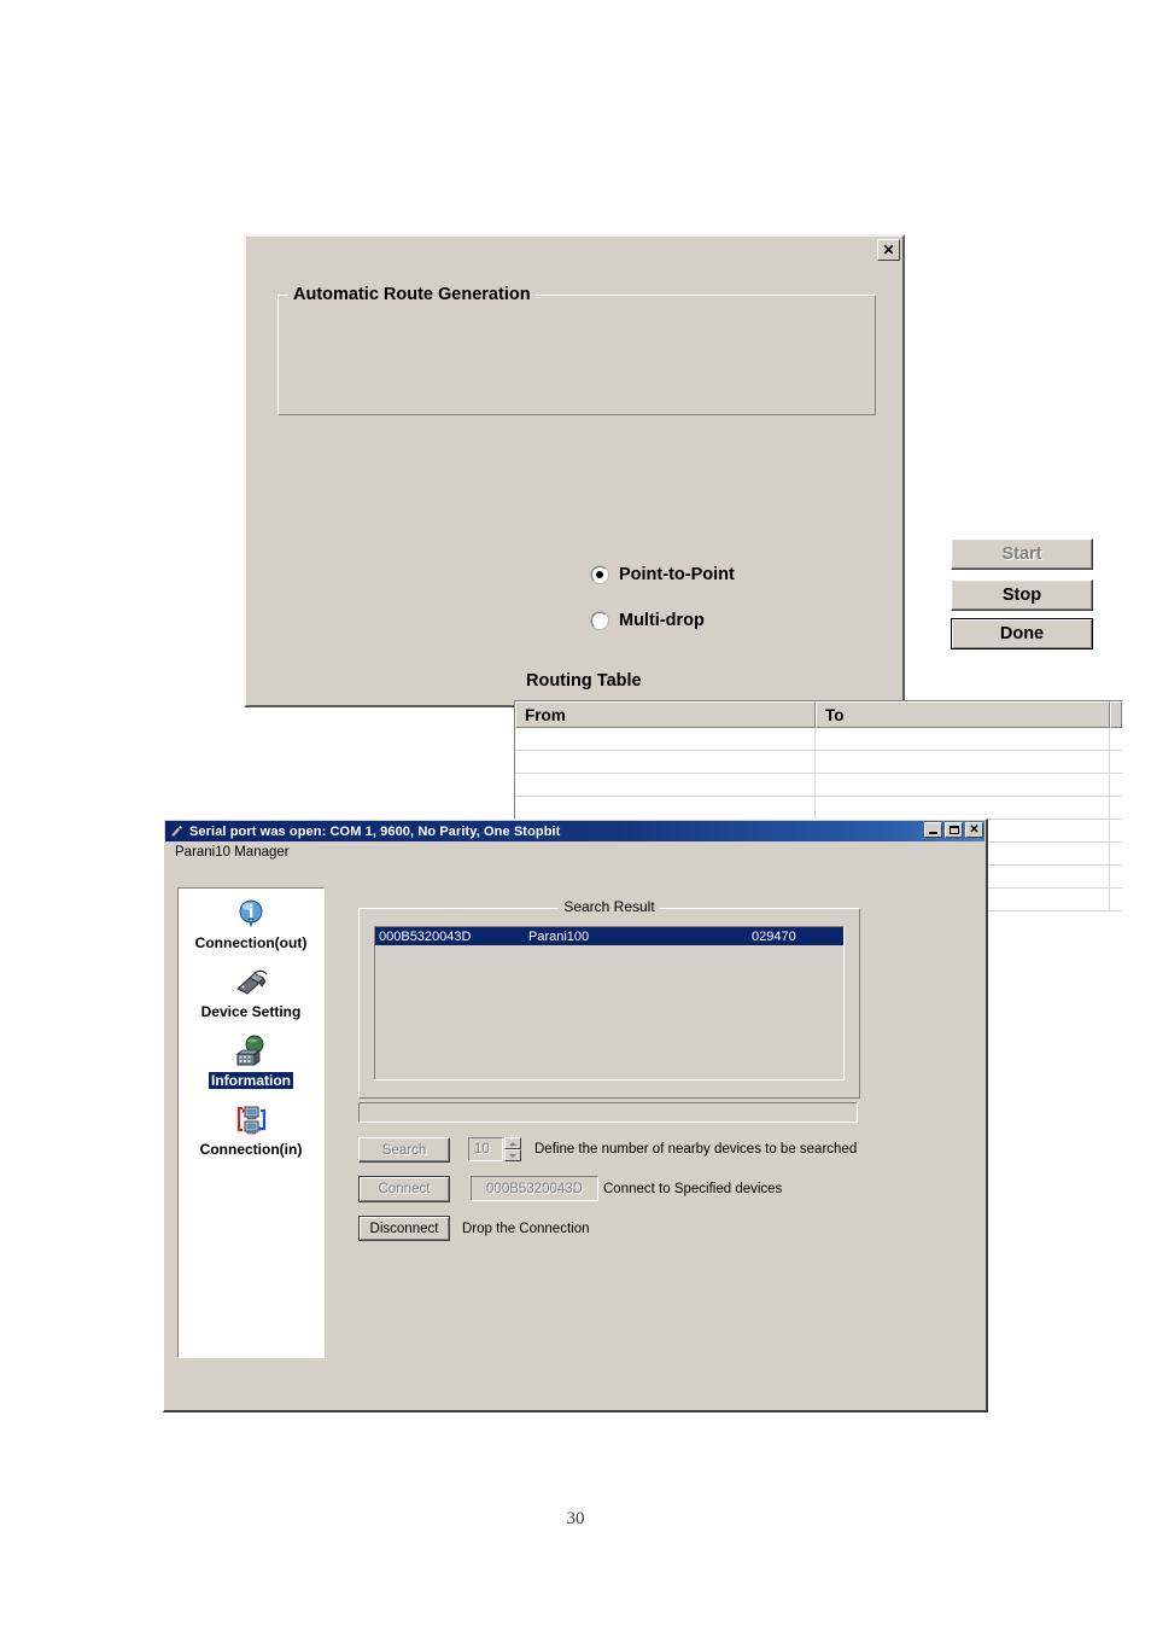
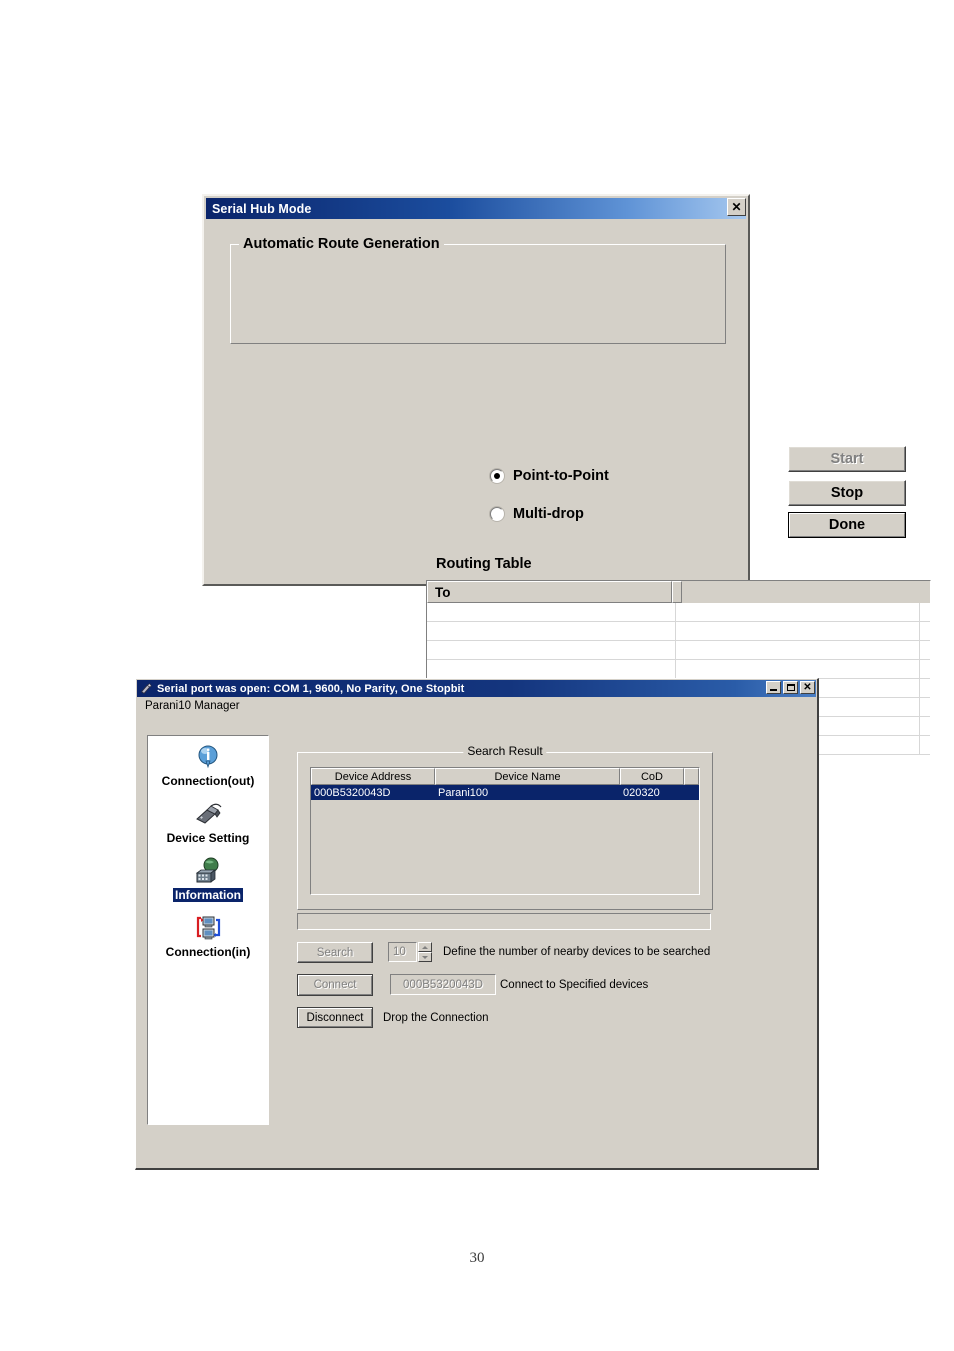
+ Serial Hub Mode
  ✕
  Automatic Route Generation
  Point-to-Point
  Multi-drop
  Start
  Stop
  Done
  Routing Table
- From
  To
  Serial port was open: COM 1, 9600, No Parity, One Stopbit
  ✕
  Parani10 Manager
  Connection(out)
  Device Setting
  Information
  Connection(in)
  Search Result
+ Device Address
+ Device Name
+ CoD
  000B5320043D
  Parani100
- 029470
+ 020320
  Search
  10
  Define the number of nearby devices to be searched
  Connect
  000B5320043D
  Connect to Specified devices
  Disconnect
  Drop the Connection
  30
